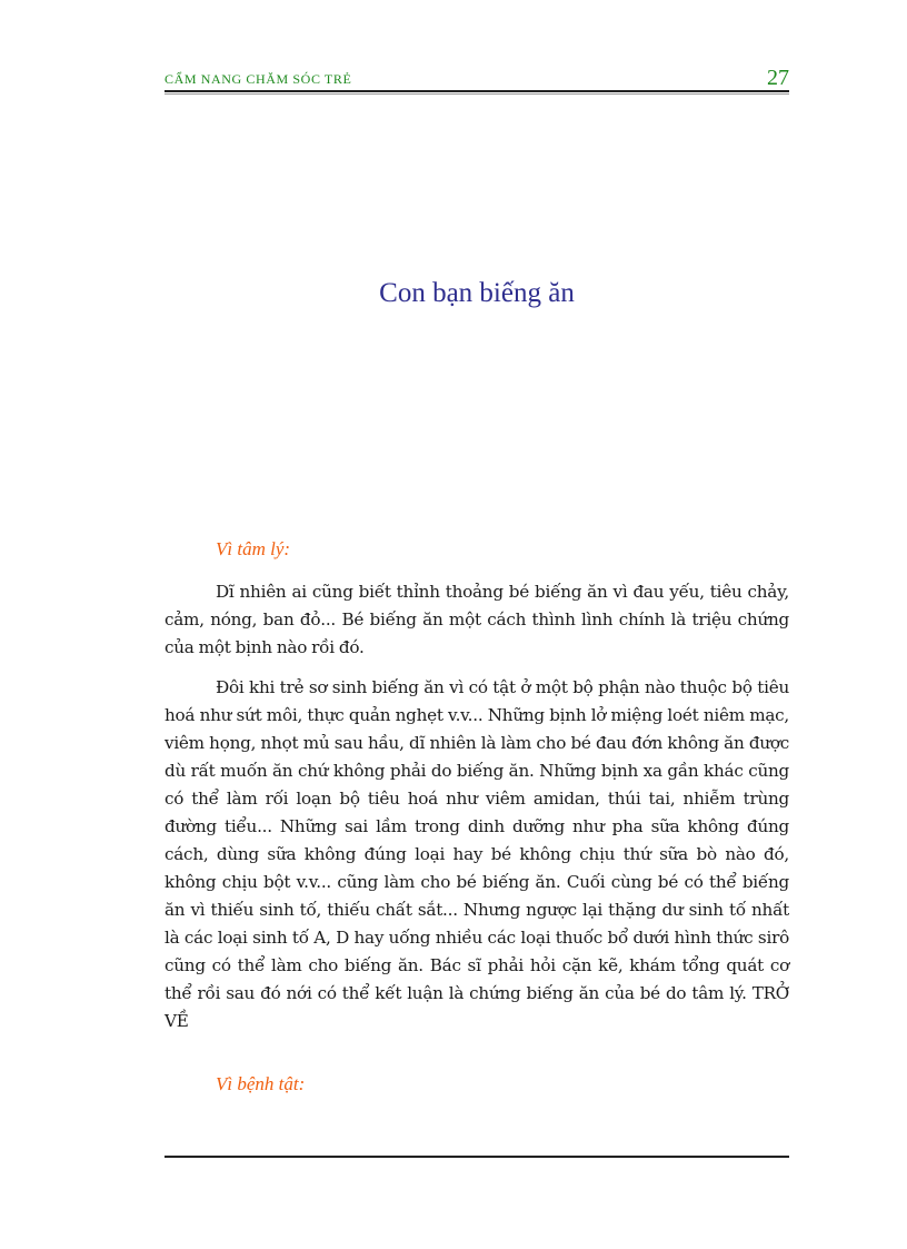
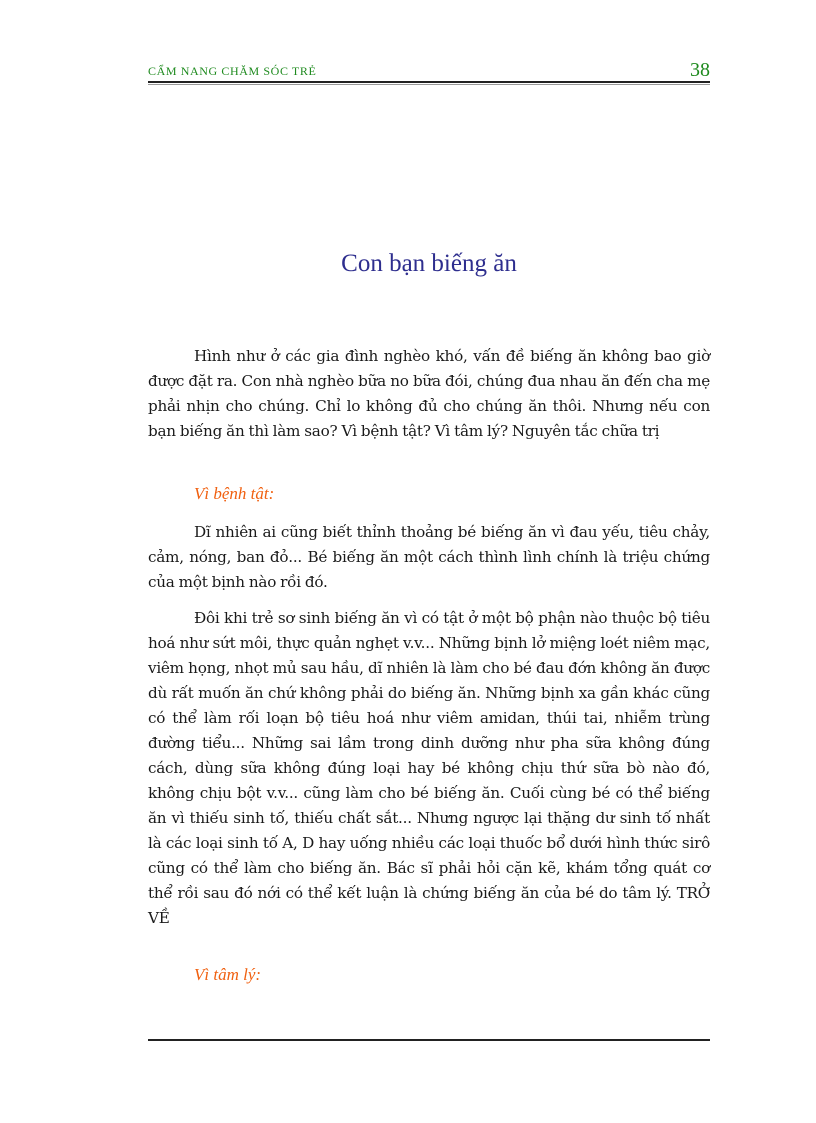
  CẨM NANG CHĂM SÓC TRẺ
- 27
+ 38
  Con bạn biếng ăn
+ Hình như ở các gia đình nghèo khó, vấn đề biếng ăn không bao giờ được đặt ra. Con nhà nghèo bữa no bữa đói, chúng đua nhau ăn đến cha mẹ phải nhịn cho chúng. Chỉ lo không đủ cho chúng ăn thôi. Nhưng nếu con bạn biếng ăn thì làm sao? Vì bệnh tật? Vì tâm lý? Nguyên tắc chữa trị
- Vì tâm lý:
+ Vì bệnh tật:
  Dĩ nhiên ai cũng biết thỉnh thoảng bé biếng ăn vì đau yếu, tiêu chảy, cảm, nóng, ban đỏ... Bé biếng ăn một cách thình lình chính là triệu chứng của một bịnh nào rồi đó.
  Đôi khi trẻ sơ sinh biếng ăn vì có tật ở một bộ phận nào thuộc bộ tiêu hoá như sứt môi, thực quản nghẹt v.v... Những bịnh lở miệng loét niêm mạc, viêm họng, nhọt mủ sau hầu, dĩ nhiên là làm cho bé đau đớn không ăn được dù rất muốn ăn chứ không phải do biếng ăn. Những bịnh xa gần khác cũng có thể làm rối loạn bộ tiêu hoá như viêm amidan, thúi tai, nhiễm trùng đường tiểu... Những sai lầm trong dinh dưỡng như pha sữa không đúng cách, dùng sữa không đúng loại hay bé không chịu thứ sữa bò nào đó, không chịu bột v.v... cũng làm cho bé biếng ăn. Cuối cùng bé có thể biếng ăn vì thiếu sinh tố, thiếu chất sắt... Nhưng ngược lại thặng dư sinh tố nhất là các loại sinh tố A, D hay uống nhiều các loại thuốc bổ dưới hình thức sirô cũng có thể làm cho biếng ăn. Bác sĩ phải hỏi cặn kẽ, khám tổng quát cơ thể rồi sau đó nới có thể kết luận là chứng biếng ăn của bé do tâm lý. TRỞ VỀ
- Vì bệnh tật:
+ Vì tâm lý:
